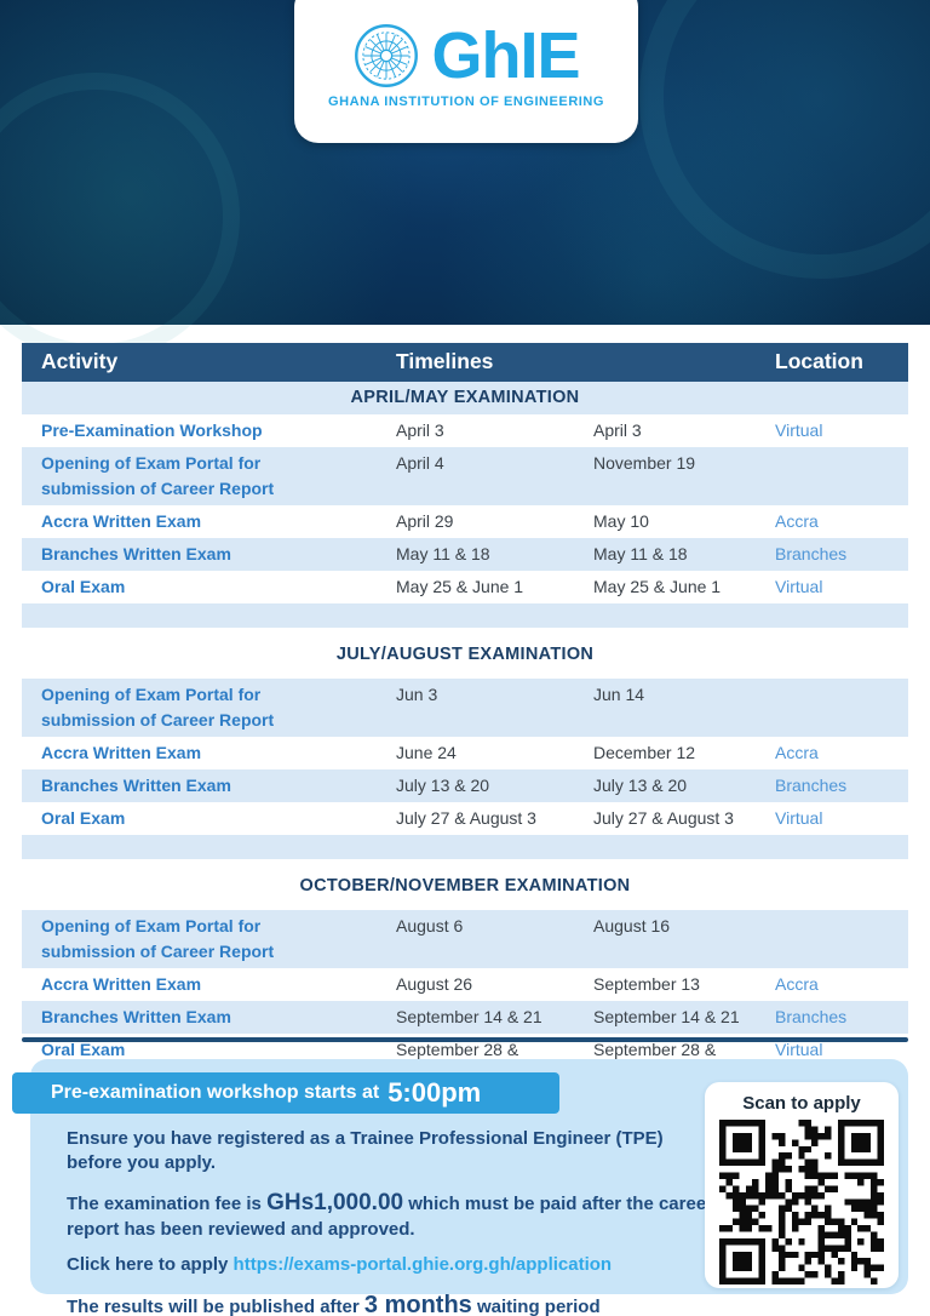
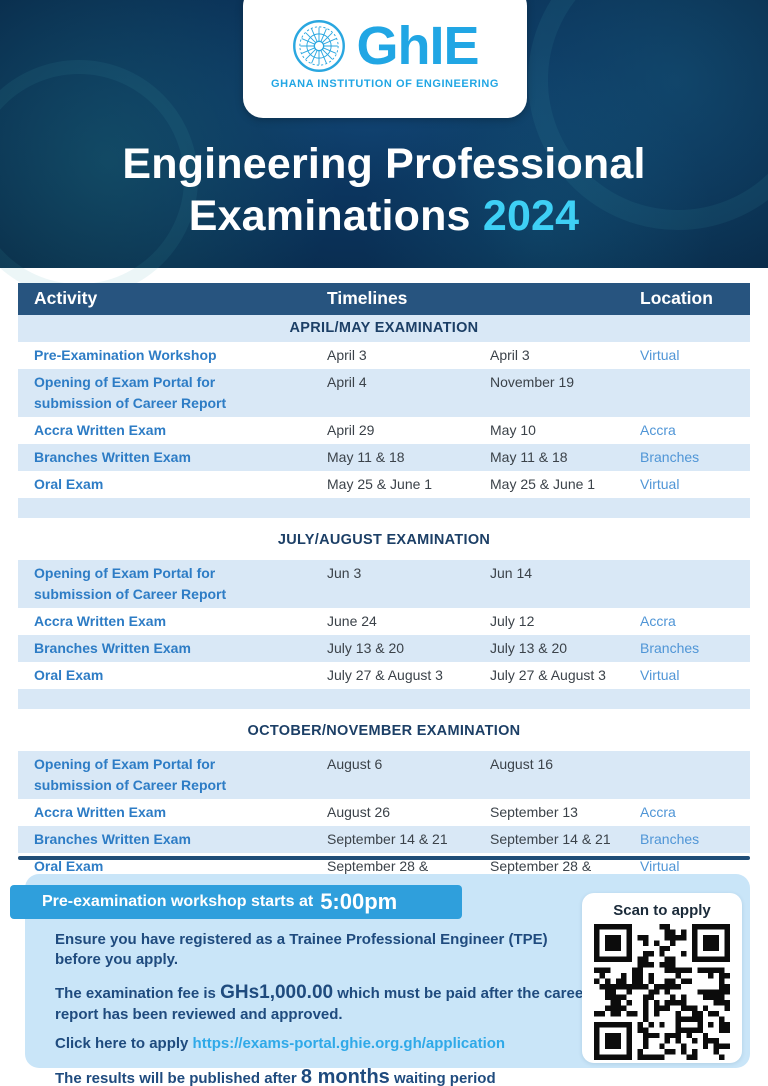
  GhIE
  GHANA INSTITUTION OF ENGINEERING
+ Engineering Professional
+ Examinations 2024
  Activity
  Timelines
  Location
  APRIL/MAY EXAMINATION
  Pre-Examination Workshop
  April 3
  April 3
  Virtual
  Opening of Exam Portal for submission of Career Report
  April 4
  November 19
  Accra Written Exam
  April 29
  May 10
  Accra
  Branches Written Exam
  May 11 & 18
  May 11 & 18
  Branches
  Oral Exam
  May 25 & June 1
  May 25 & June 1
  Virtual
  JULY/AUGUST EXAMINATION
  Opening of Exam Portal for submission of Career Report
  Jun 3
  Jun 14
  Accra Written Exam
  June 24
- December 12
+ July 12
  Accra
  Branches Written Exam
  July 13 & 20
  July 13 & 20
  Branches
  Oral Exam
  July 27 & August 3
  July 27 & August 3
  Virtual
  OCTOBER/NOVEMBER EXAMINATION
  Opening of Exam Portal for submission of Career Report
  August 6
  August 16
  Accra Written Exam
  August 26
  September 13
  Accra
  Branches Written Exam
  September 14 & 21
  September 14 & 21
  Branches
  Oral Exam
  Virtual
  Pre-examination workshop starts at
  5:00pm
  Ensure you have registered as a Trainee Professional Engineer (TPE) before you apply.
  The examination fee is GHs1,000.00 which must be paid after the caree report has been reviewed and approved.
  Click here to apply https://exams-portal.ghie.org.gh/application
- The results will be published after 3 months waiting period
+ The results will be published after 8 months waiting period
  Scan to apply
